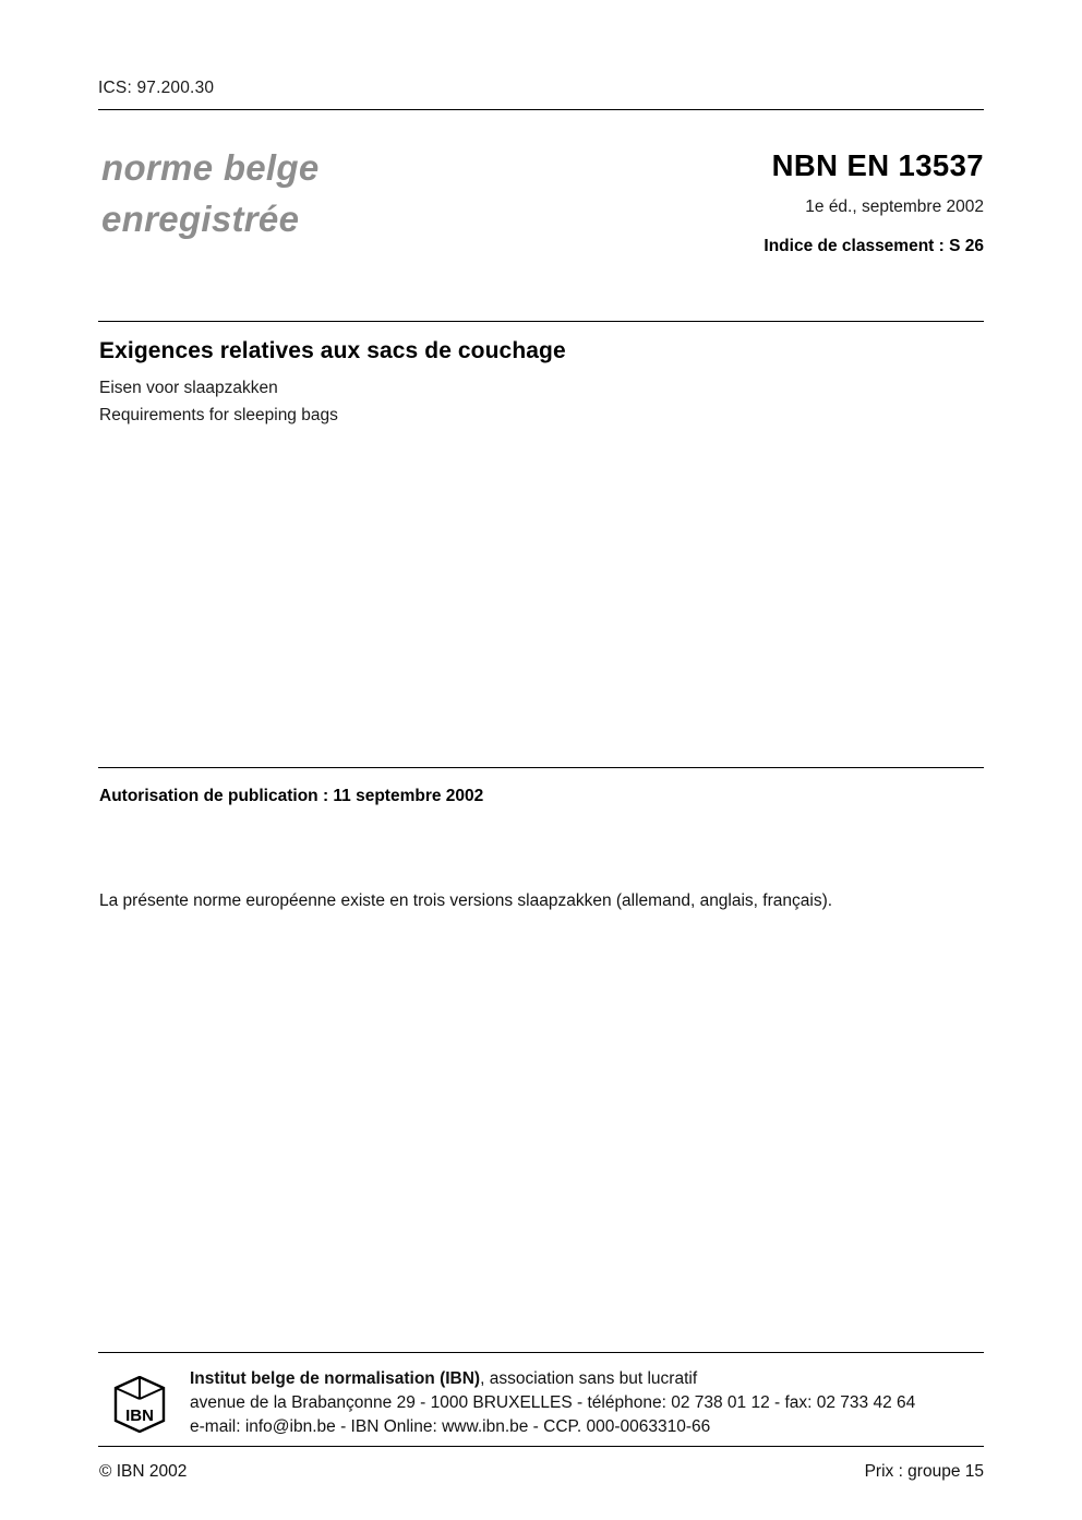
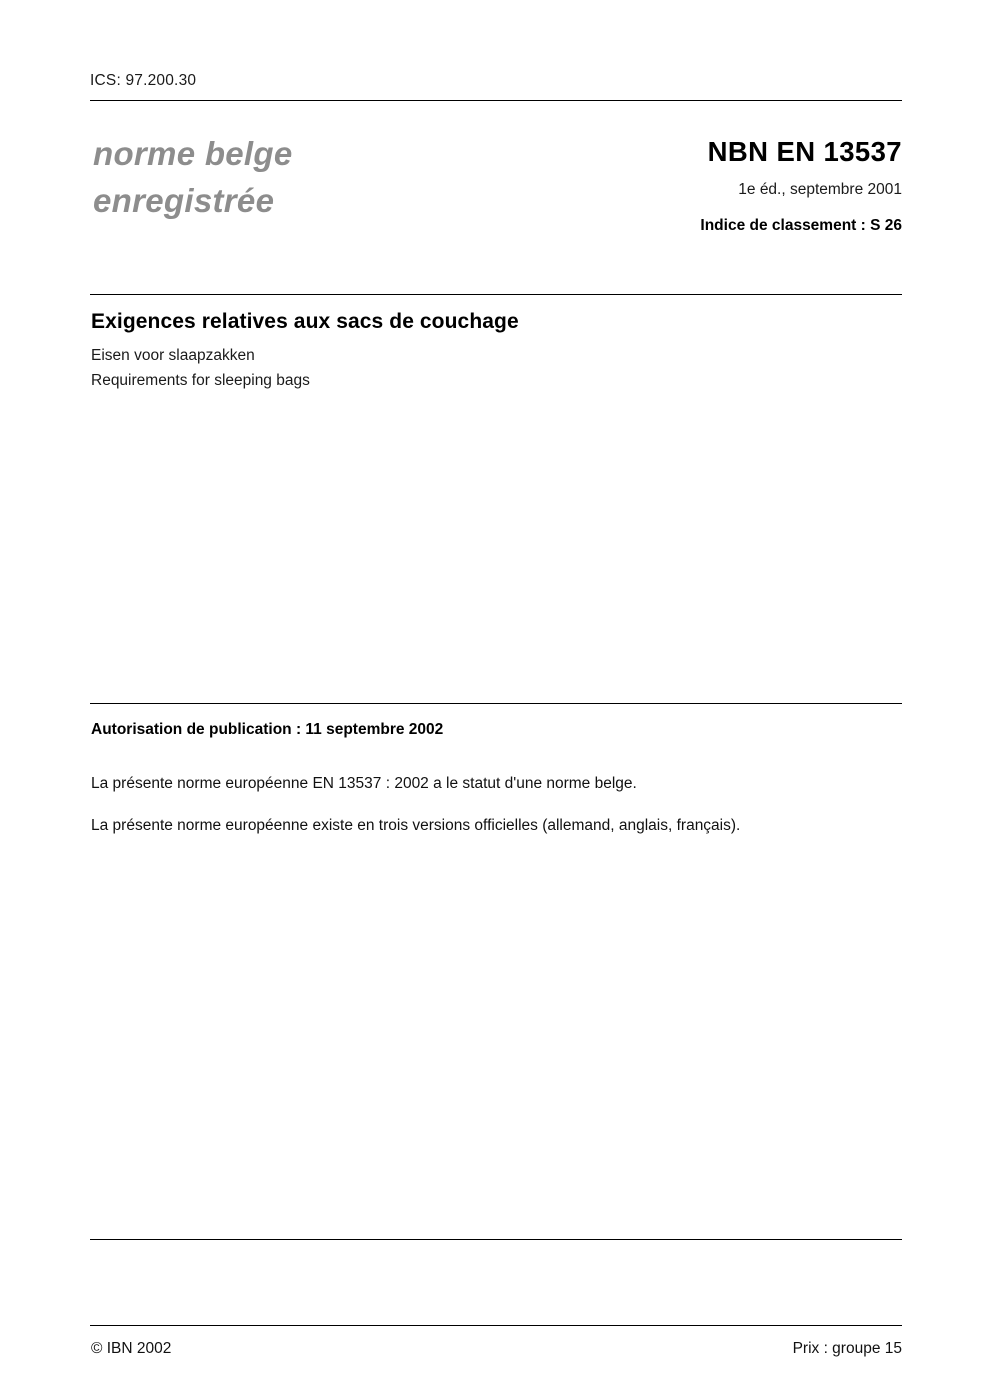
  ICS: 97.200.30
  norme belge
  enregistrée
  NBN EN 13537
- 1e éd., septembre 2002
+ 1e éd., septembre 2001
  Indice de classement : S 26
  Exigences relatives aux sacs de couchage
  Eisen voor slaapzakken
  Requirements for sleeping bags
  Autorisation de publication : 11 septembre 2002
+ La présente norme européenne EN 13537 : 2002 a le statut d'une norme belge.
- La présente norme européenne existe en trois versions slaapzakken (allemand, anglais, français).
+ La présente norme européenne existe en trois versions officielles (allemand, anglais, français).
- IBN
- Institut belge de normalisation (IBN), association sans but lucratif
- avenue de la Brabançonne 29 - 1000 BRUXELLES - téléphone: 02 738 01 12 - fax: 02 733 42 64
- e-mail: info@ibn.be - IBN Online: www.ibn.be - CCP. 000-0063310-66
  © IBN 2002
  Prix : groupe 15
